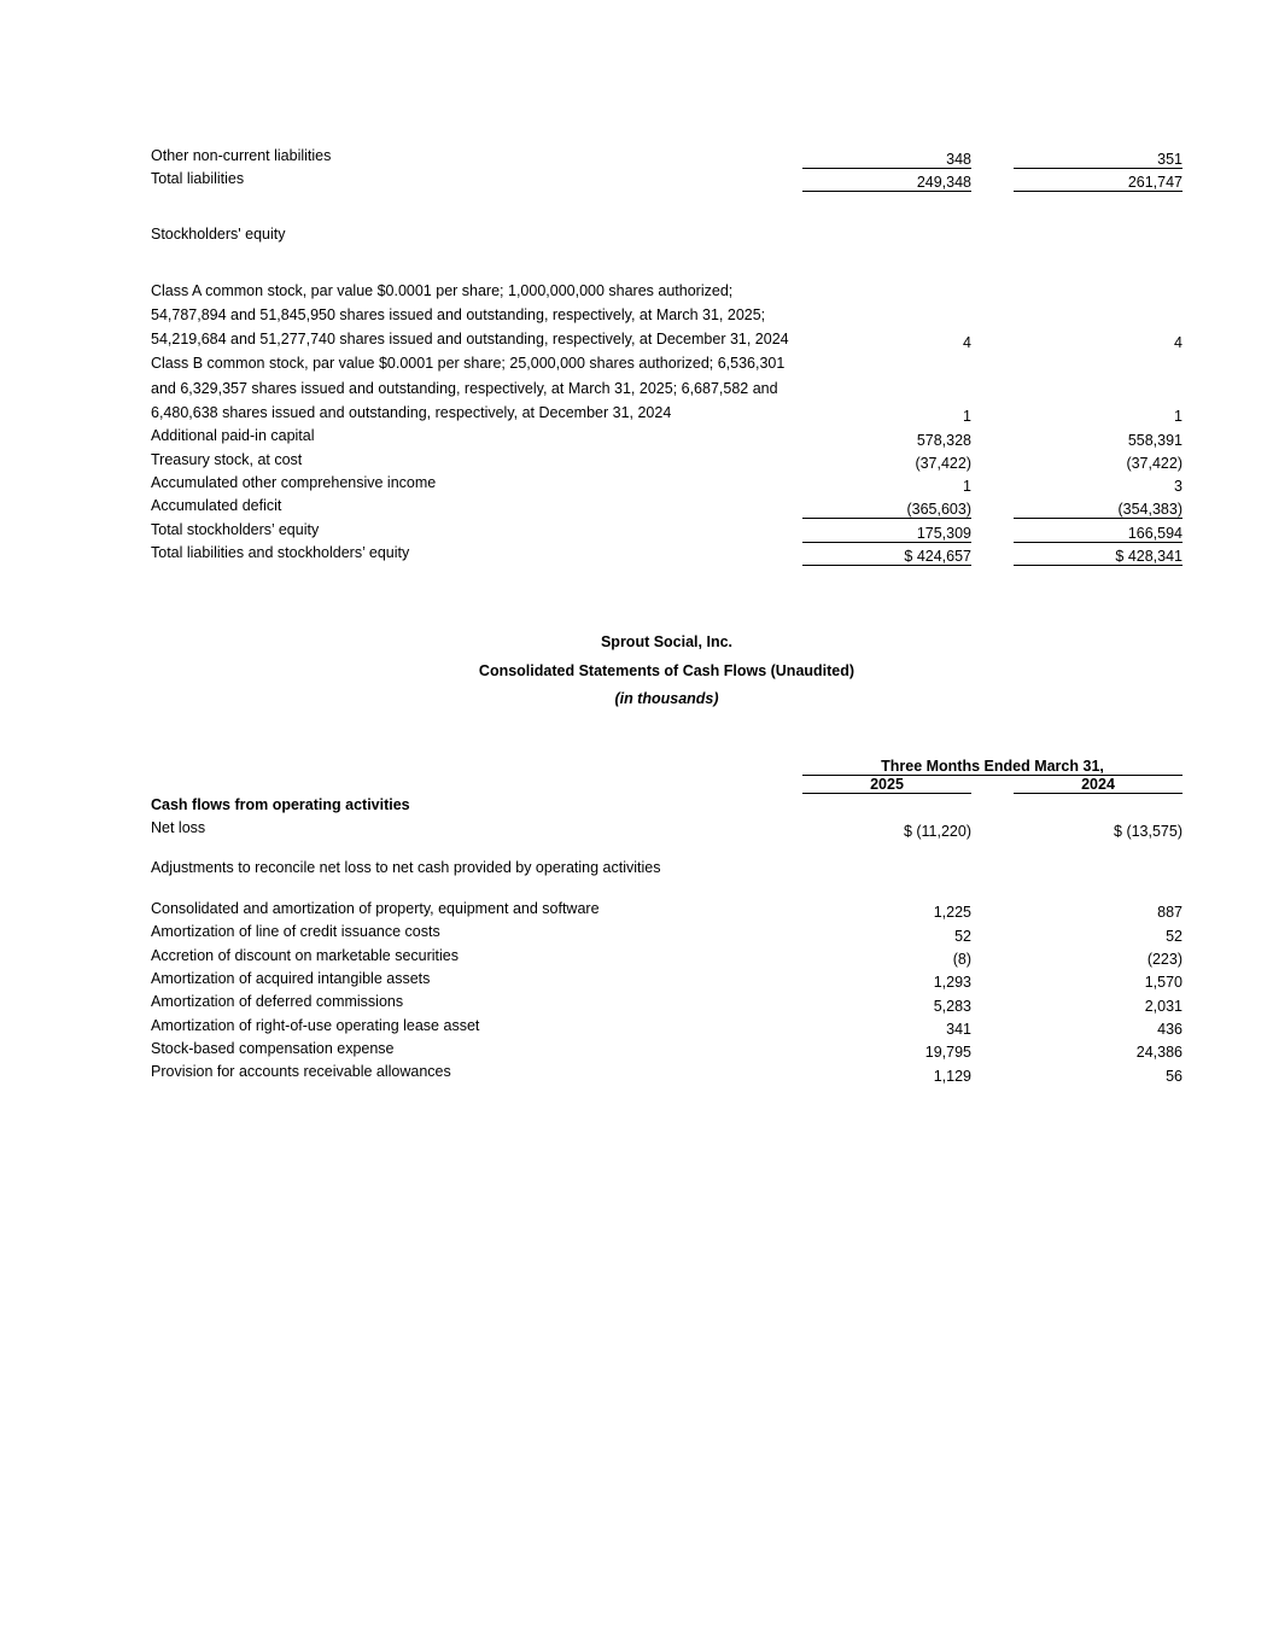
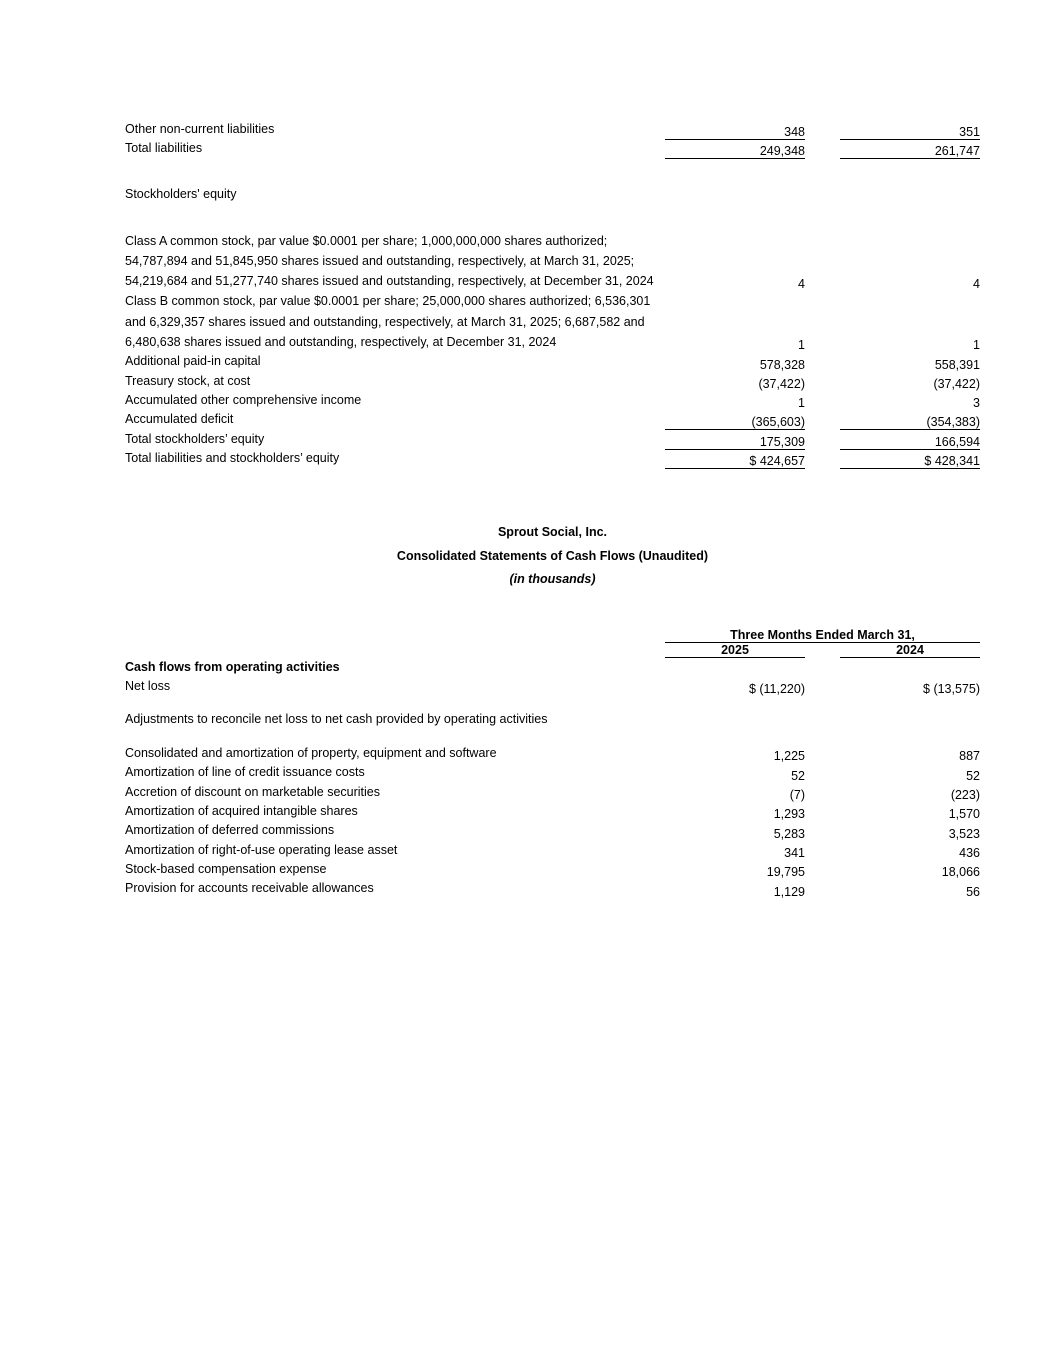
  Other non-current liabilities		348		351
  Total liabilities		249,348		261,747
  Stockholders' equity
  Class A common stock, par value $0.0001 per share; 1,000,000,000 shares authorized; 54,787,894 and 51,845,950 shares issued and outstanding, respectively, at March 31, 2025; 54,219,684 and 51,277,740 shares issued and outstanding, respectively, at December 31, 2024		4		4
  Class B common stock, par value $0.0001 per share; 25,000,000 shares authorized; 6,536,301 and 6,329,357 shares issued and outstanding, respectively, at March 31, 2025; 6,687,582 and 6,480,638 shares issued and outstanding, respectively, at December 31, 2024		1		1
  Additional paid-in capital		578,328		558,391
  Treasury stock, at cost		(37,422)		(37,422)
  Accumulated other comprehensive income		1		3
  Accumulated deficit		(365,603)		(354,383)
  Total stockholders’ equity		175,309		166,594
  Total liabilities and stockholders’ equity		$ 424,657		$ 428,341
  Sprout Social, Inc.
  Consolidated Statements of Cash Flows (Unaudited)
  (in thousands)
  		Three Months Ended March 31,
  		2025		2024
  Cash flows from operating activities
  Net loss		$ (11,220)		$ (13,575)
  Adjustments to reconcile net loss to net cash provided by operating activities
  Consolidated and amortization of property, equipment and software		1,225		887
  Amortization of line of credit issuance costs		52		52
- Accretion of discount on marketable securities		(8)		(223)
+ Accretion of discount on marketable securities		(7)		(223)
- Amortization of acquired intangible assets		1,293		1,570
+ Amortization of acquired intangible shares		1,293		1,570
- Amortization of deferred commissions		5,283		2,031
+ Amortization of deferred commissions		5,283		3,523
  Amortization of right-of-use operating lease asset		341		436
- Stock-based compensation expense		19,795		24,386
+ Stock-based compensation expense		19,795		18,066
  Provision for accounts receivable allowances		1,129		56
